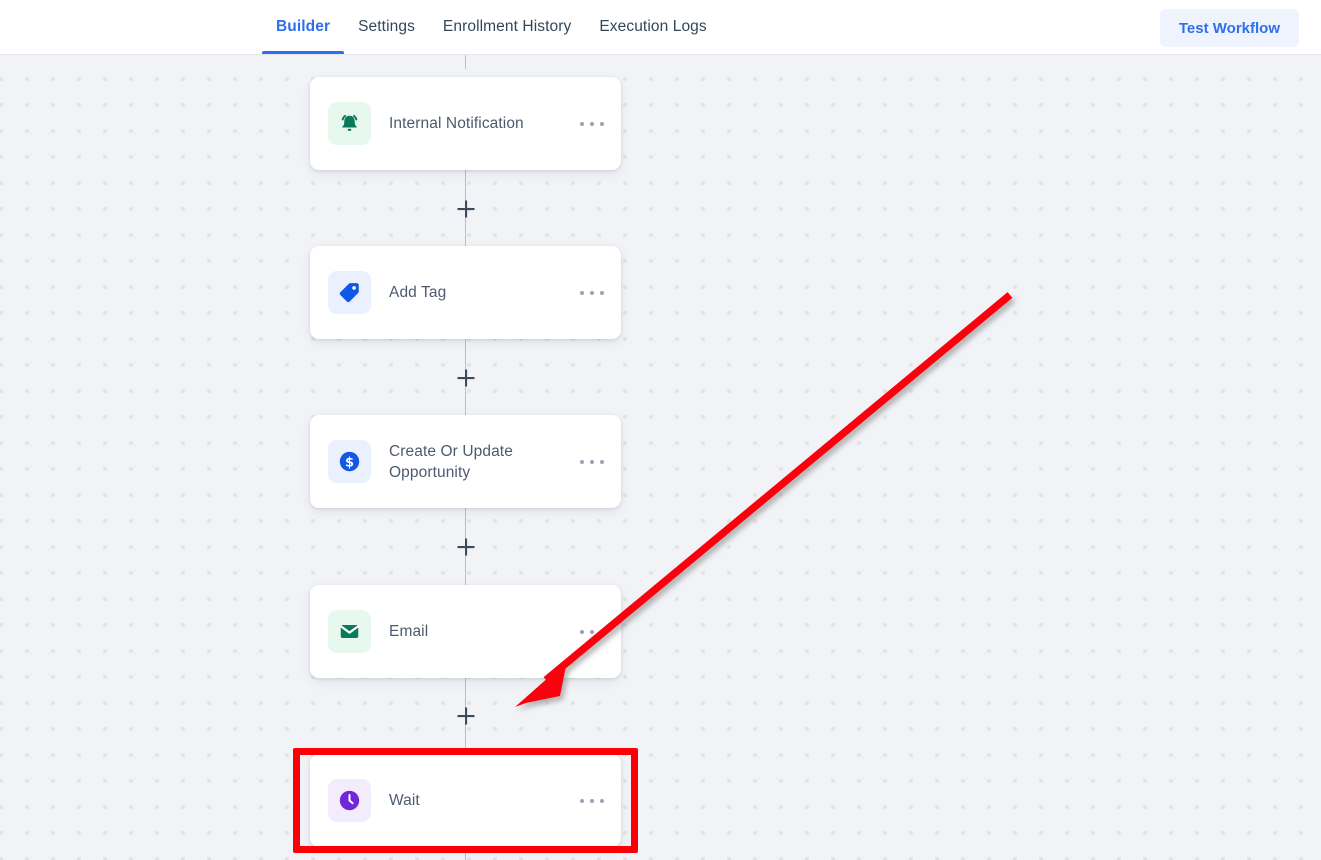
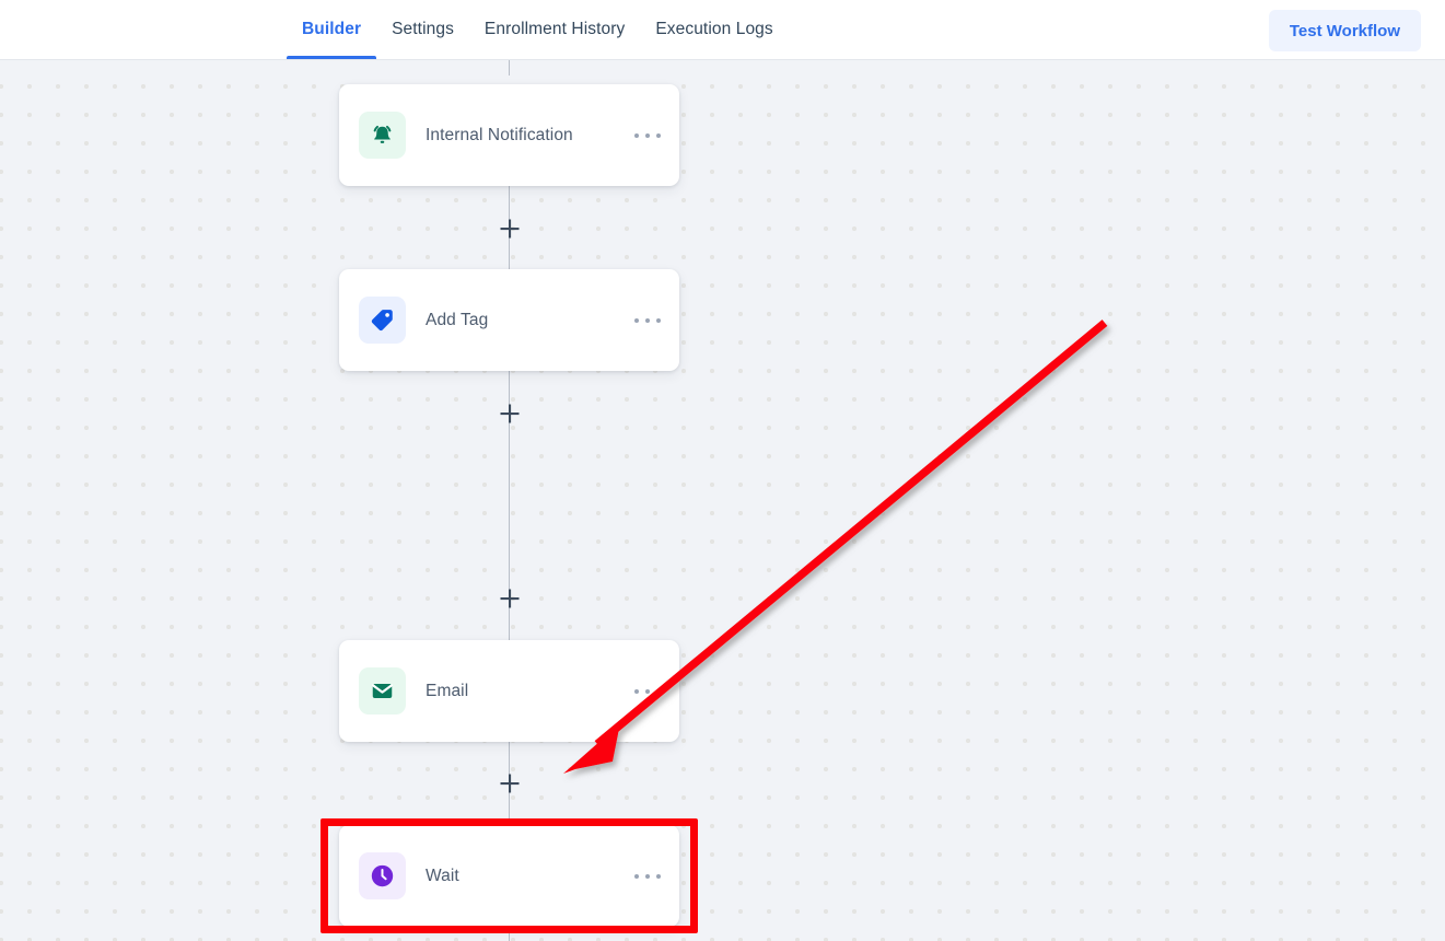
  Builder
  Settings
  Enrollment History
  Execution Logs
  Test Workflow
  Internal Notification
  Add Tag
- $
- Create Or Update Opportunity
  Email
  Wait
